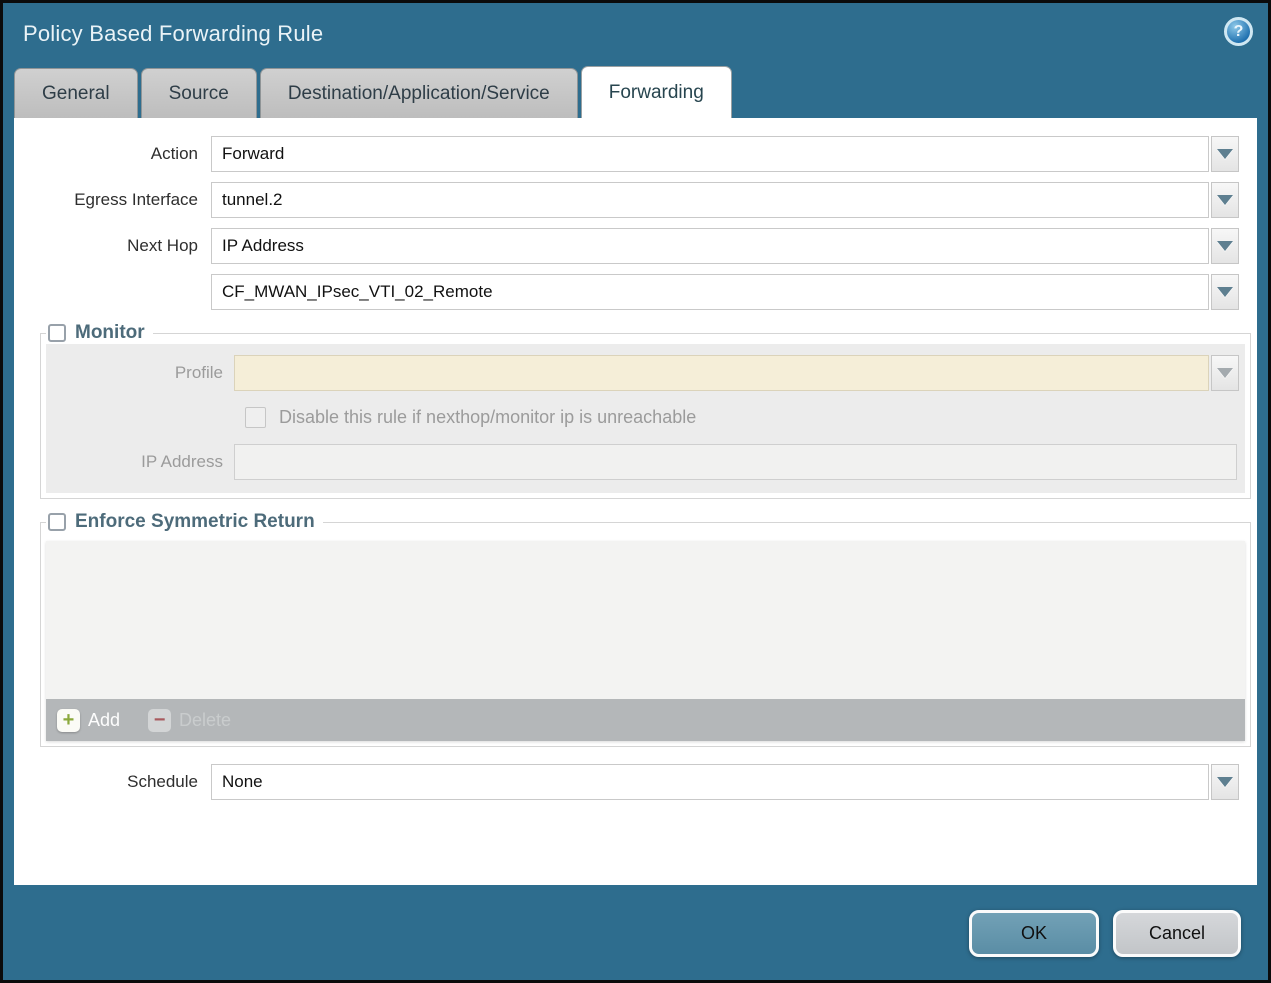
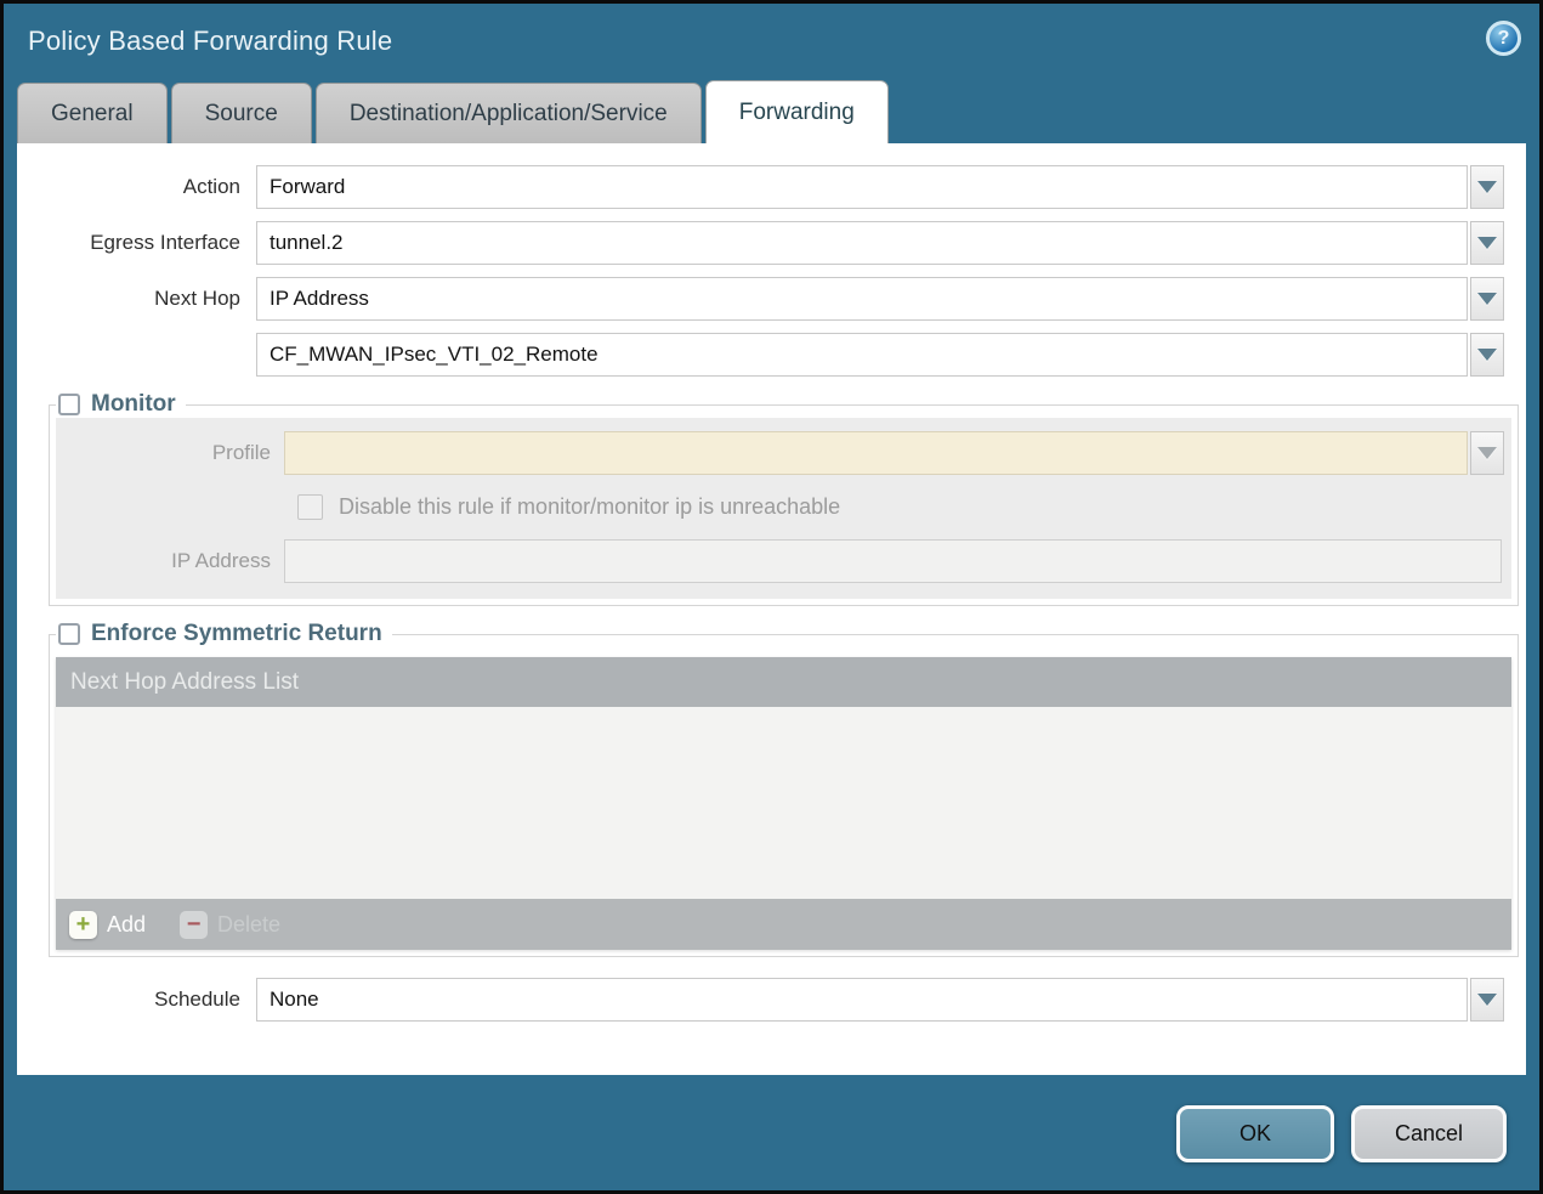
  Policy Based Forwarding Rule
  ?
  General
  Source
  Destination/Application/Service
  Forwarding
  Action
  Forward
  Egress Interface
  tunnel.2
  Next Hop
  IP Address
  CF_MWAN_IPsec_VTI_02_Remote
  Monitor
  Profile
- Disable this rule if nexthop/monitor ip is unreachable
+ Disable this rule if monitor/monitor ip is unreachable
  IP Address
  Enforce Symmetric Return
+ Next Hop Address List
  +
  Add
  −
  Schedule
  None
  OK
  Cancel
